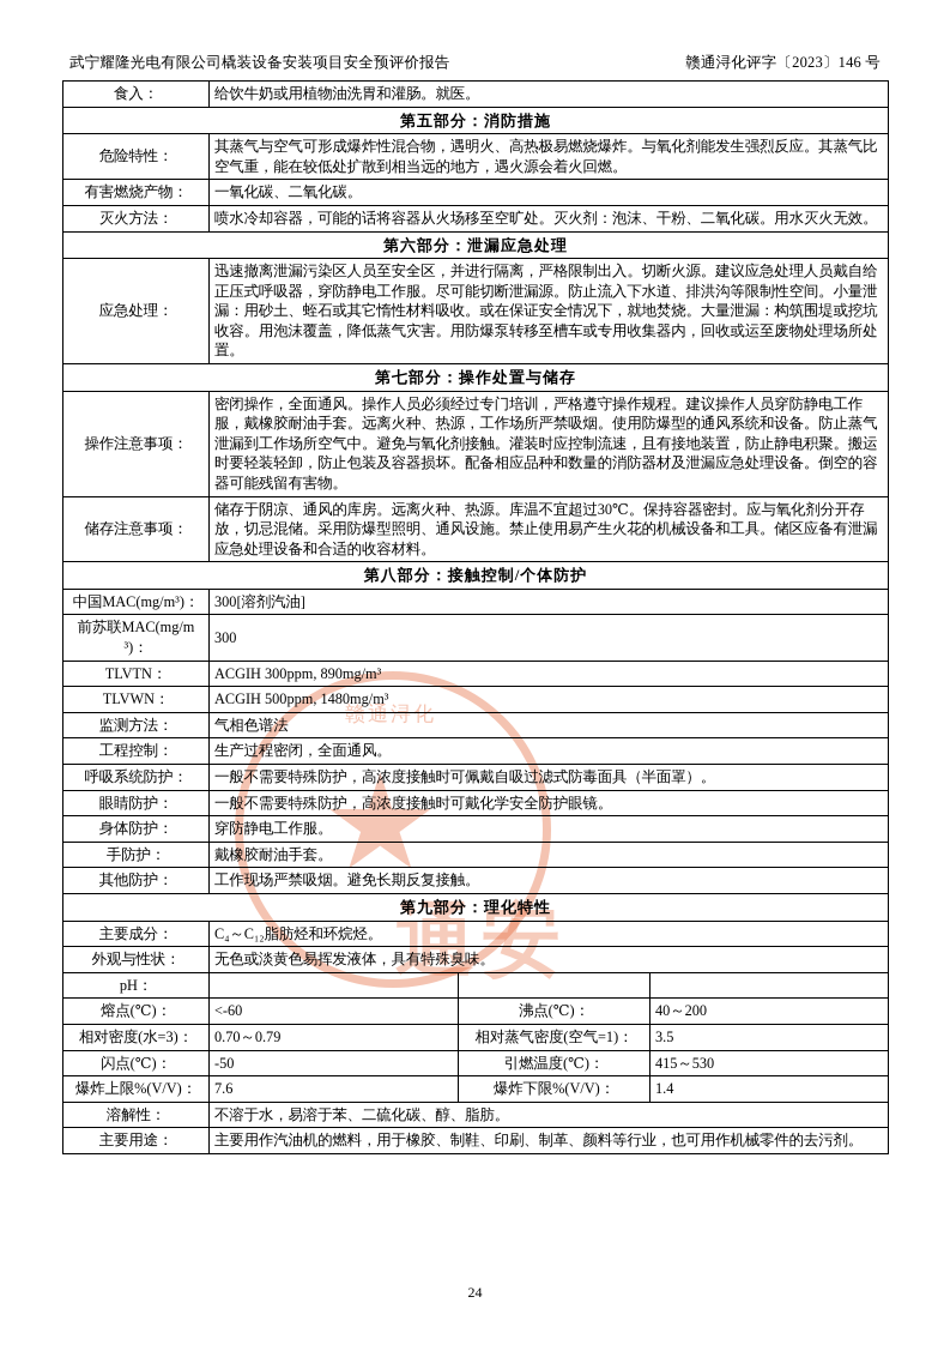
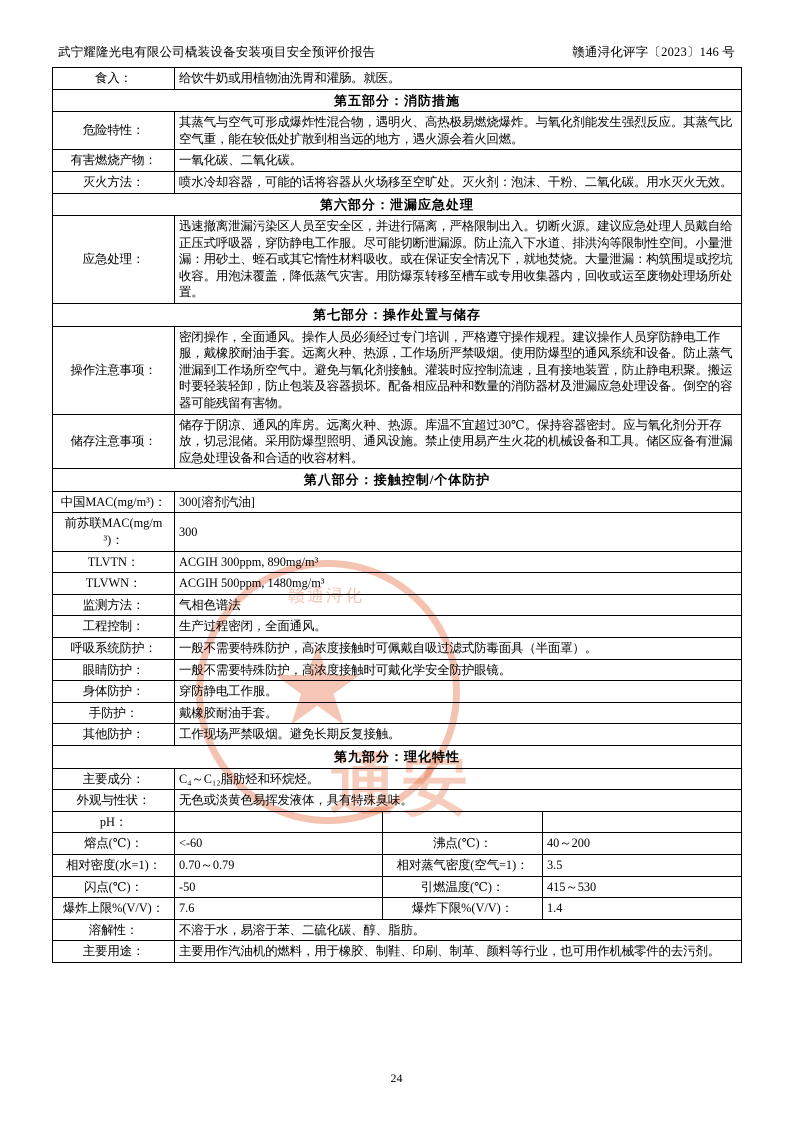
  ★
  赣通浔化
  通安
  武宁耀隆光电有限公司橇装设备安装项目安全预评价报告
  赣通浔化评字〔2023〕146 号
  食入：	给饮牛奶或用植物油洗胃和灌肠。就医。
  第五部分：消防措施
  危险特性：	其蒸气与空气可形成爆炸性混合物，遇明火、高热极易燃烧爆炸。与氧化剂能发生强烈反应。其蒸气比空气重，能在较低处扩散到相当远的地方，遇火源会着火回燃。
  有害燃烧产物：	一氧化碳、二氧化碳。
  灭火方法：	喷水冷却容器，可能的话将容器从火场移至空旷处。灭火剂：泡沫、干粉、二氧化碳。用水灭火无效。
  第六部分：泄漏应急处理
  应急处理：	迅速撤离泄漏污染区人员至安全区，并进行隔离，严格限制出入。切断火源。建议应急处理人员戴自给正压式呼吸器，穿防静电工作服。尽可能切断泄漏源。防止流入下水道、排洪沟等限制性空间。小量泄漏：用砂土、蛭石或其它惰性材料吸收。或在保证安全情况下，就地焚烧。大量泄漏：构筑围堤或挖坑收容。用泡沫覆盖，降低蒸气灾害。用防爆泵转移至槽车或专用收集器内，回收或运至废物处理场所处置。
  第七部分：操作处置与储存
  操作注意事项：	密闭操作，全面通风。操作人员必须经过专门培训，严格遵守操作规程。建议操作人员穿防静电工作服，戴橡胶耐油手套。远离火种、热源，工作场所严禁吸烟。使用防爆型的通风系统和设备。防止蒸气泄漏到工作场所空气中。避免与氧化剂接触。灌装时应控制流速，且有接地装置，防止静电积聚。搬运时要轻装轻卸，防止包装及容器损坏。配备相应品种和数量的消防器材及泄漏应急处理设备。倒空的容器可能残留有害物。
  储存注意事项：	储存于阴凉、通风的库房。远离火种、热源。库温不宜超过30℃。保持容器密封。应与氧化剂分开存放，切忌混储。采用防爆型照明、通风设施。禁止使用易产生火花的机械设备和工具。储区应备有泄漏应急处理设备和合适的收容材料。
  第八部分：接触控制/个体防护
  中国MAC(mg/m³)：	300[溶剂汽油]
  前苏联MAC(mg/m³)：	300
  TLVTN：	ACGIH 300ppm, 890mg/m³
  TLVWN：	ACGIH 500ppm, 1480mg/m³
  监测方法：	气相色谱法
  工程控制：	生产过程密闭，全面通风。
  呼吸系统防护：	一般不需要特殊防护，高浓度接触时可佩戴自吸过滤式防毒面具（半面罩）。
  眼睛防护：	一般不需要特殊防护，高浓度接触时可戴化学安全防护眼镜。
  身体防护：	穿防静电工作服。
  手防护：	戴橡胶耐油手套。
  其他防护：	工作现场严禁吸烟。避免长期反复接触。
  第九部分：理化特性
  主要成分：	C₄～C₁₂脂肪烃和环烷烃。
  外观与性状：	无色或淡黄色易挥发液体，具有特殊臭味。
  pH：
  熔点(℃)：	<-60	沸点(℃)：	40～200
- 相对密度(水=3)：	0.70～0.79	相对蒸气密度(空气=1)：	3.5
+ 相对密度(水=1)：	0.70～0.79	相对蒸气密度(空气=1)：	3.5
  闪点(℃)：	-50	引燃温度(℃)：	415～530
  爆炸上限%(V/V)：	7.6	爆炸下限%(V/V)：	1.4
  溶解性：	不溶于水，易溶于苯、二硫化碳、醇、脂肪。
  主要用途：	主要用作汽油机的燃料，用于橡胶、制鞋、印刷、制革、颜料等行业，也可用作机械零件的去污剂。
  24
